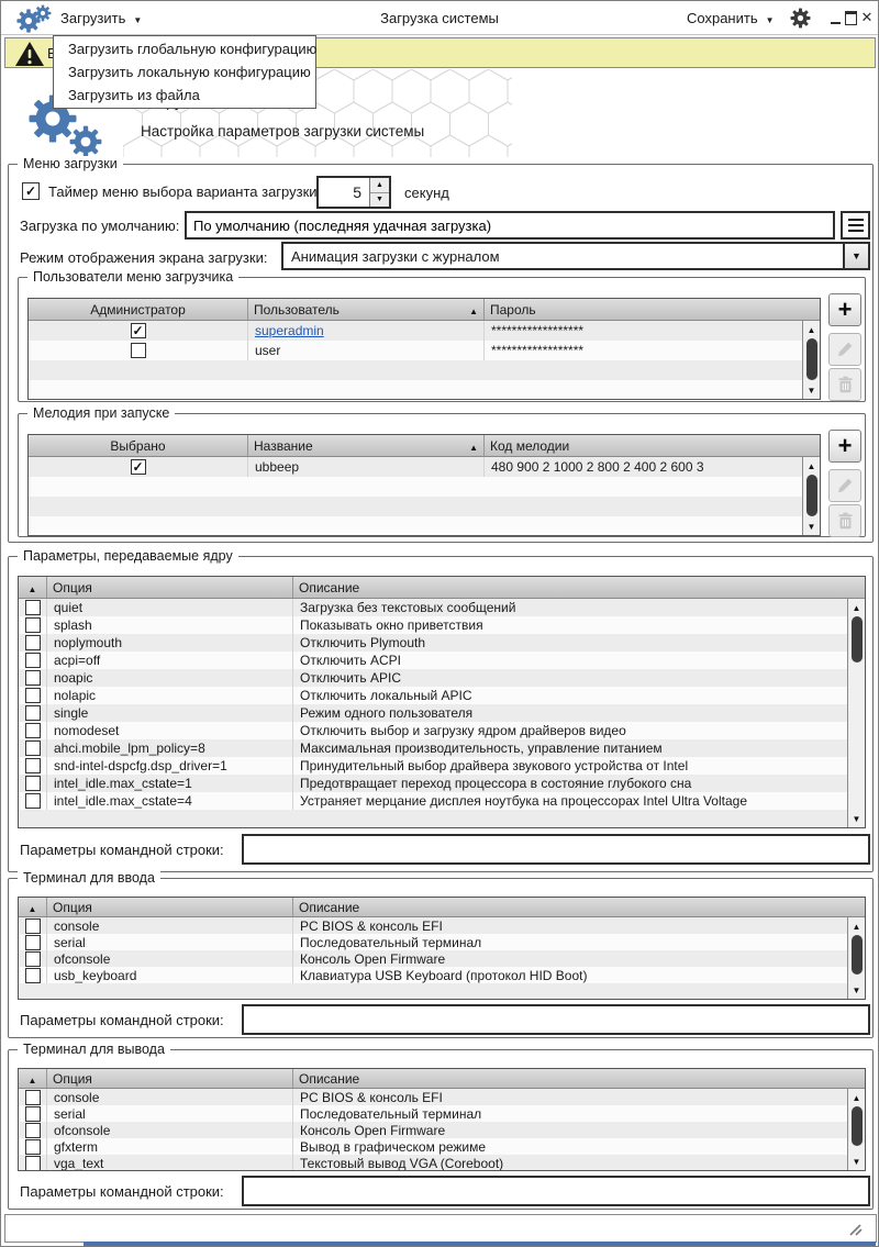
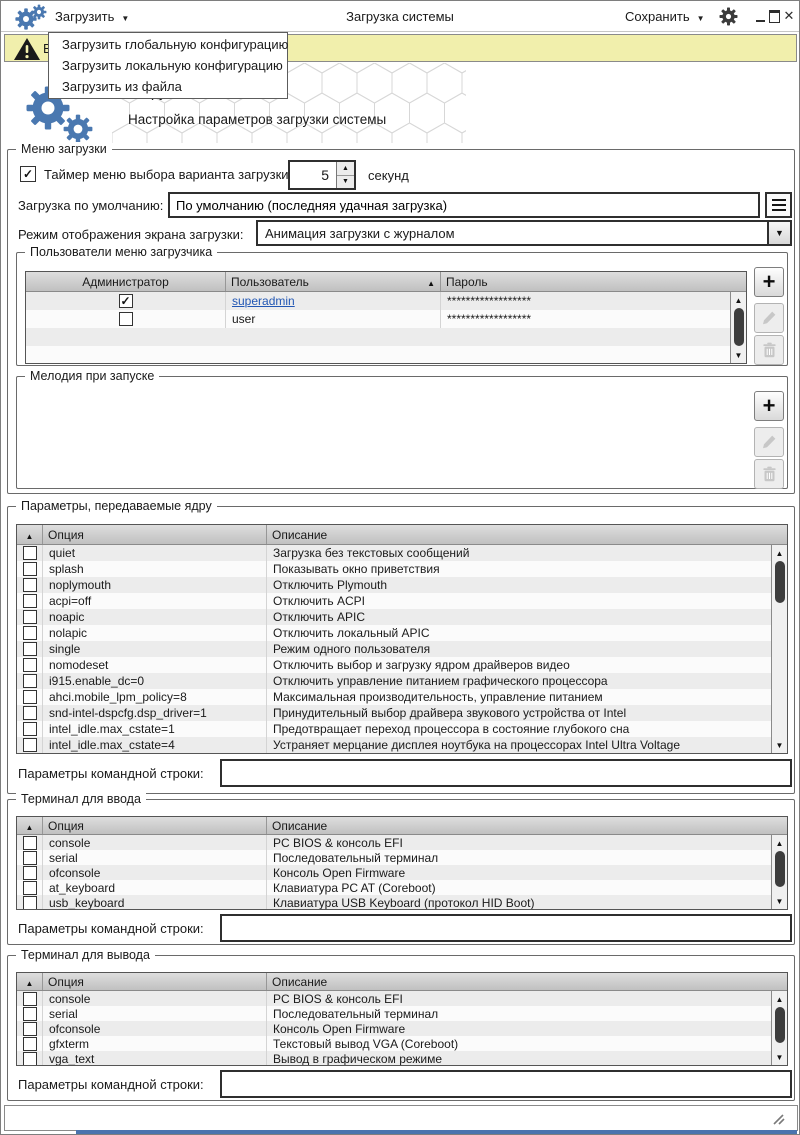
  Загрузить
  Загрузка системы
  Сохранить
  Настройка параметров загрузки системы
  Загрузить глобальную конфигурацию
  Загрузить локальную конфигурацию
  Загрузить из файла
  Меню загрузки
  Таймер меню выбора варианта загрузки
  5
  секунд
  Загрузка по умолчанию:
  По умолчанию (последняя удачная загрузка)
  Режим отображения экрана загрузки:
  Анимация загрузки с журналом
  Пользователи меню загрузчика
  Администратор
  Пользователь
  Пароль
  superadmin
  ******************
  user
  ******************
  Мелодия при запуске
- Выбрано
- Название
- Код мелодии
- ubbeep
- 480 900 2 1000 2 800 2 400 2 600 3
  Параметры, передаваемые ядру
  Опция
  Описание
  quiet
  Загрузка без текстовых сообщений
  splash
  Показывать окно приветствия
  noplymouth
  Отключить Plymouth
  acpi=off
  Отключить ACPI
  noapic
  Отключить APIC
  nolapic
  Отключить локальный APIC
  single
  Режим одного пользователя
  nomodeset
  Отключить выбор и загрузку ядром драйверов видео
+ i915.enable_dc=0
+ Отключить управление питанием графического процессора
  ahci.mobile_lpm_policy=8
  Максимальная производительность, управление питанием
  snd-intel-dspcfg.dsp_driver=1
  Принудительный выбор драйвера звукового устройства от Intel
  intel_idle.max_cstate=1
  Предотвращает переход процессора в состояние глубокого сна
  intel_idle.max_cstate=4
  Устраняет мерцание дисплея ноутбука на процессорах Intel Ultra Voltage
  Параметры командной строки:
  Терминал для ввода
  Опция
  Описание
  console
  PC BIOS & консоль EFI
  serial
  Последовательный терминал
  ofconsole
  Консоль Open Firmware
+ at_keyboard
+ Клавиатура PC AT (Coreboot)
  usb_keyboard
  Клавиатура USB Keyboard (протокол HID Boot)
  Параметры командной строки:
  Терминал для вывода
  Опция
  Описание
  console
  PC BIOS & консоль EFI
  serial
  Последовательный терминал
  ofconsole
  Консоль Open Firmware
  gfxterm
- Вывод в графическом режиме
+ Текстовый вывод VGA (Coreboot)
  vga_text
- Текстовый вывод VGA (Coreboot)
+ Вывод в графическом режиме
  Параметры командной строки:
